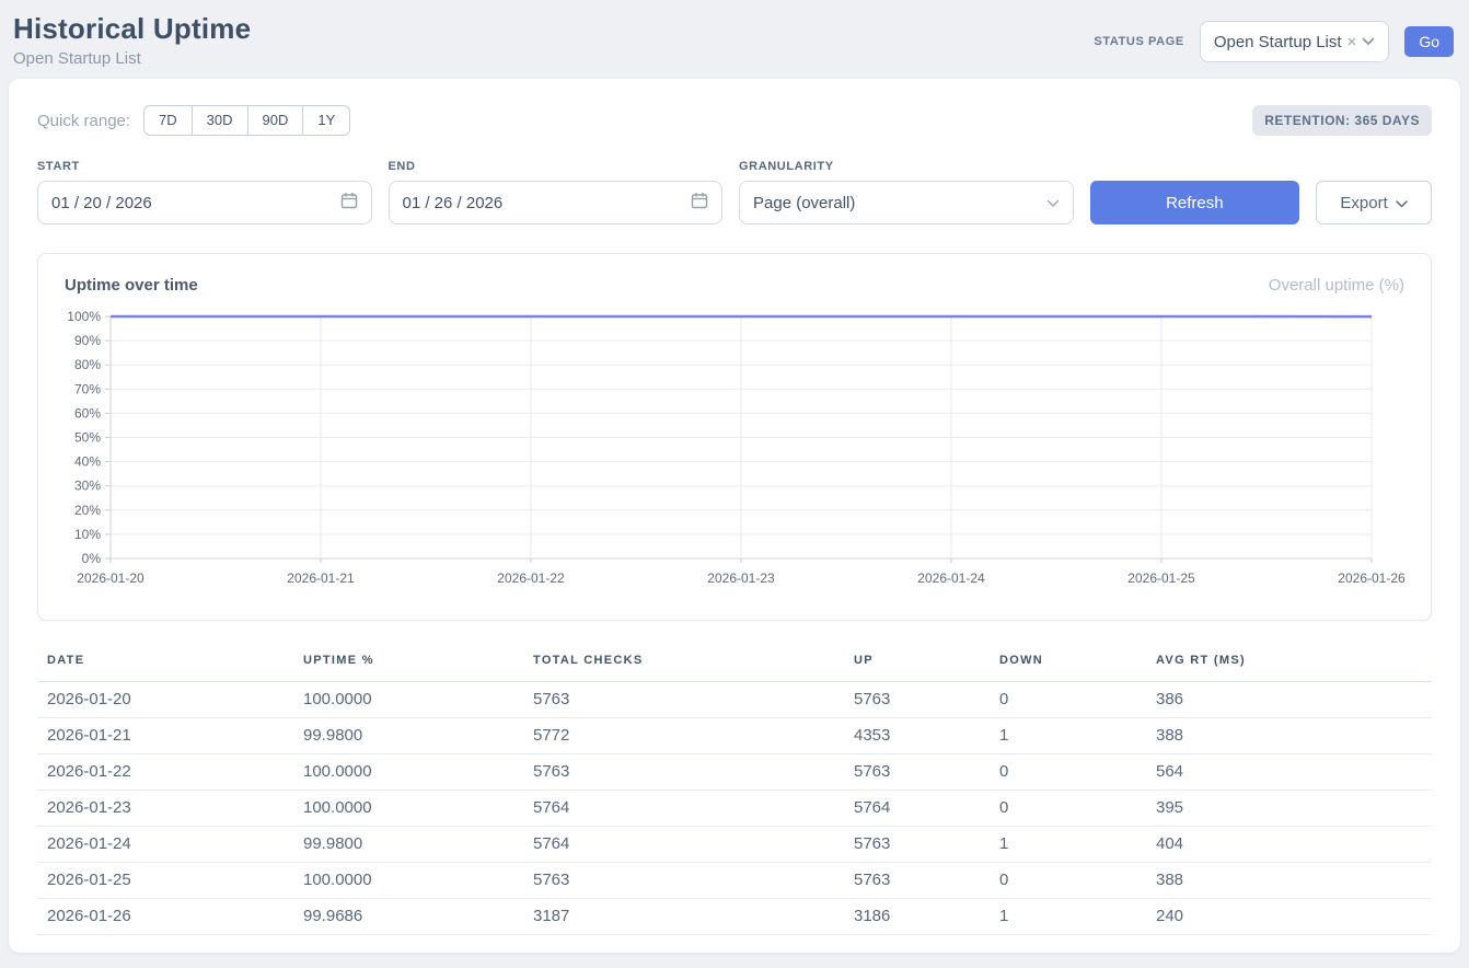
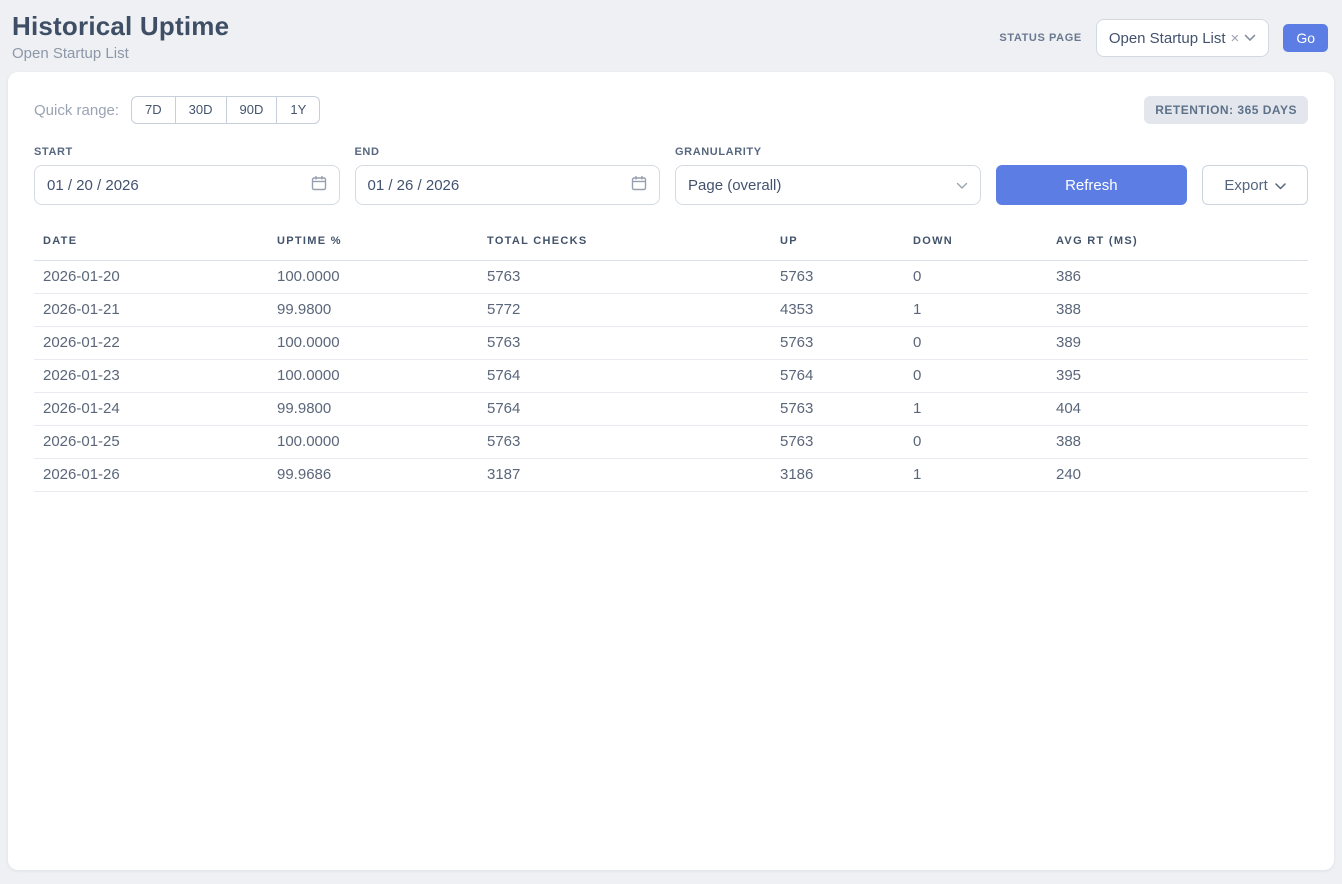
  Historical Uptime
  Open Startup List
  STATUS PAGE
  Open Startup List
  ×
  Go
  Quick range:
  7D
  30D
  90D
  1Y
  RETENTION: 365 DAYS
  START
  01 / 20 / 2026
  END
  01 / 26 / 2026
  GRANULARITY
  Page (overall)
  Refresh
  Export
- Uptime over time
- Overall uptime (%)
- 0%
- 10%
- 20%
- 30%
- 40%
- 50%
- 60%
- 70%
- 80%
- 90%
- 100%
- 2026-01-20
- 2026-01-21
- 2026-01-22
- 2026-01-23
- 2026-01-24
- 2026-01-25
- 2026-01-26
  DATE	UPTIME %	TOTAL CHECKS	UP	DOWN	AVG RT (MS)
  2026-01-20	100.0000	5763	5763	0	386
  2026-01-21	99.9800	5772	4353	1	388
- 2026-01-22	100.0000	5763	5763	0	564
+ 2026-01-22	100.0000	5763	5763	0	389
  2026-01-23	100.0000	5764	5764	0	395
  2026-01-24	99.9800	5764	5763	1	404
  2026-01-25	100.0000	5763	5763	0	388
  2026-01-26	99.9686	3187	3186	1	240
